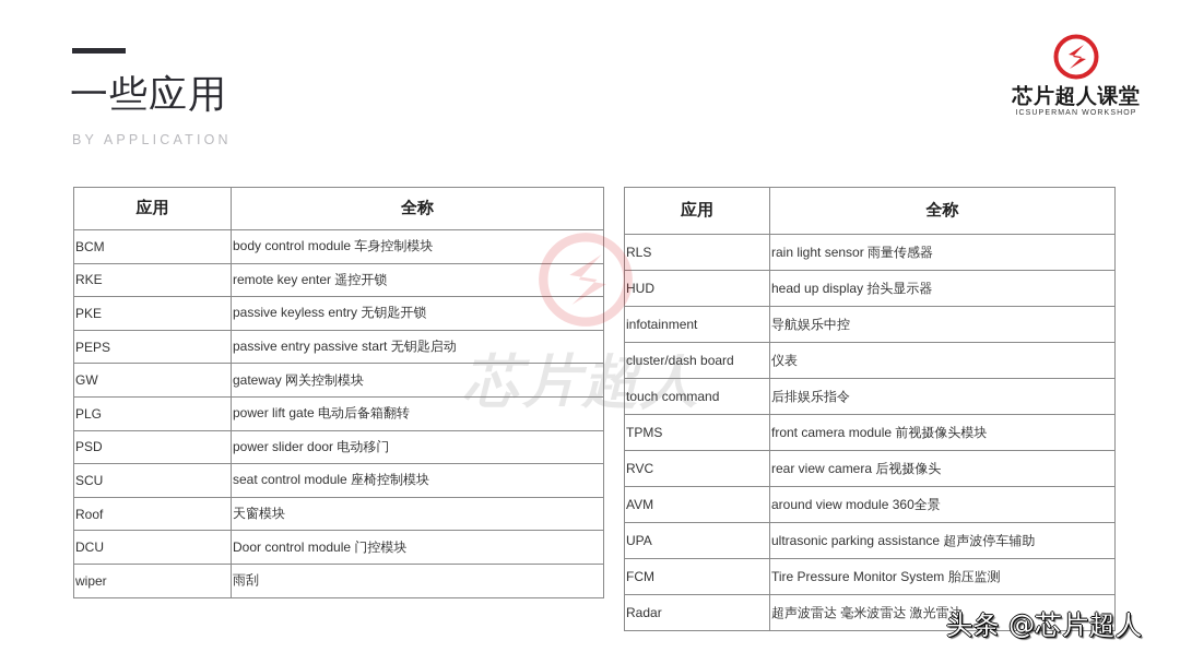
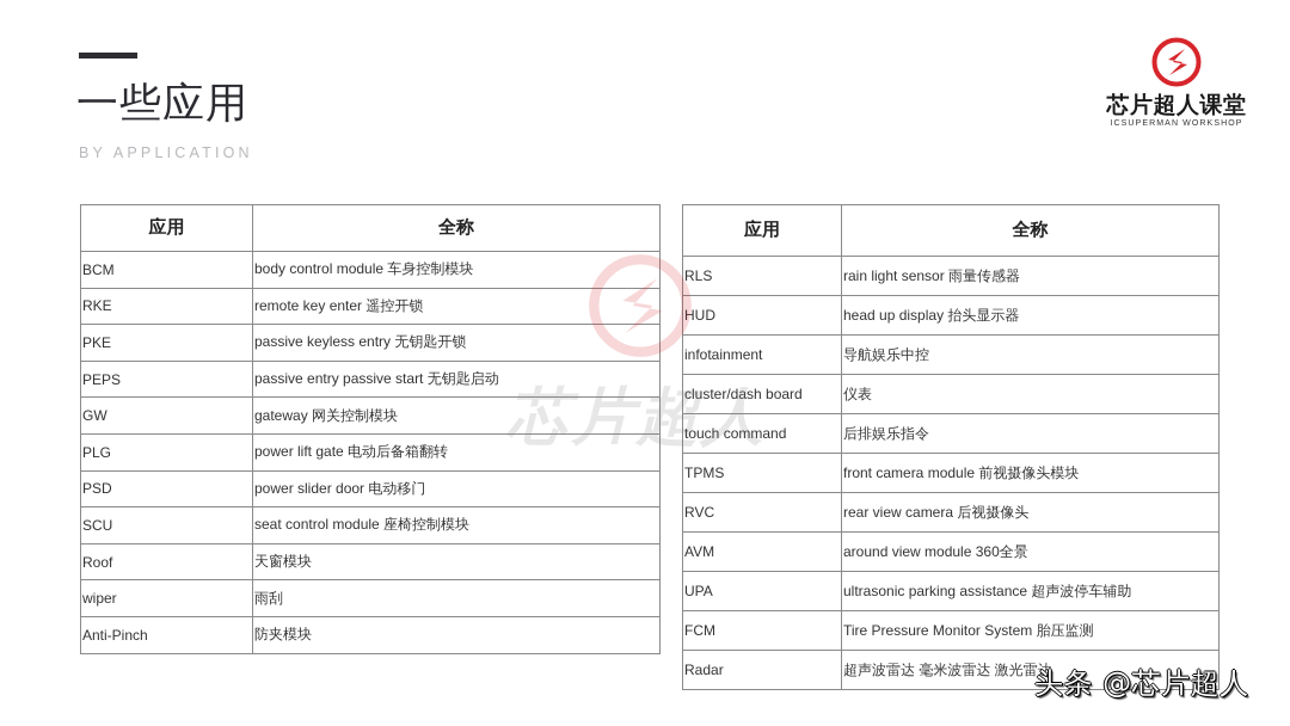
  一些应用
  BY APPLICATION
  芯片超人课堂
  芯片超人
  应用	全称
  BCM	body control module 车身控制模块
  RKE	remote key enter 遥控开锁
  PKE	passive keyless entry 无钥匙开锁
  PEPS	passive entry passive start 无钥匙启动
  GW	gateway 网关控制模块
  PLG	power lift gate 电动后备箱翻转
  PSD	power slider door 电动移门
  SCU	seat control module 座椅控制模块
  Roof	天窗模块
- DCU	Door control module 门控模块
  wiper	雨刮
+ Anti-Pinch	防夹模块
  应用	全称
  RLS	rain light sensor 雨量传感器
  HUD	head up display 抬头显示器
  infotainment	导航娱乐中控
  cluster/dash board	仪表
  touch command	后排娱乐指令
  TPMS	front camera module 前视摄像头模块
  RVC	rear view camera 后视摄像头
  AVM	around view module 360全景
  UPA	ultrasonic parking assistance 超声波停车辅助
  FCM	Tire Pressure Monitor System 胎压监测
  Radar	超声波雷达 毫米波雷达 激光雷达
  头条 @芯片超人
